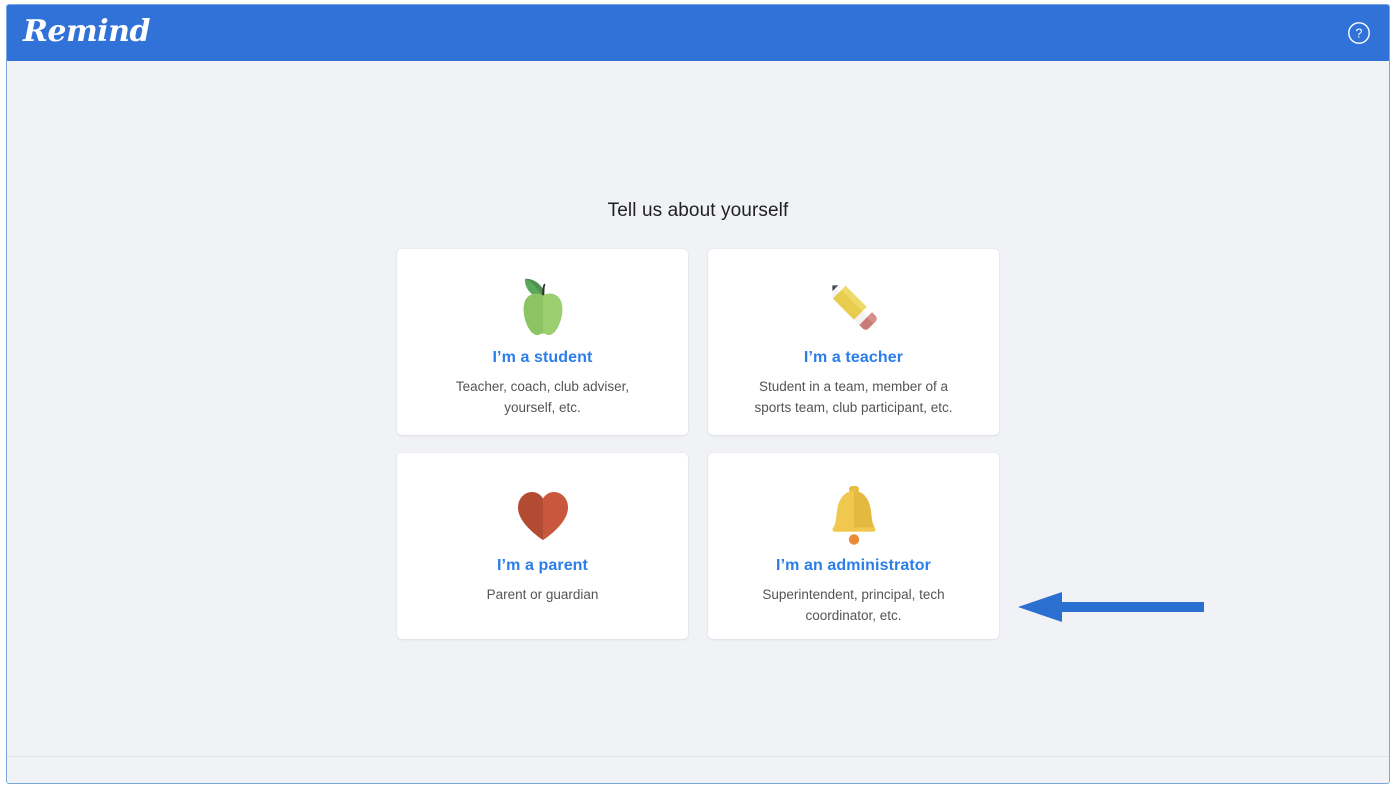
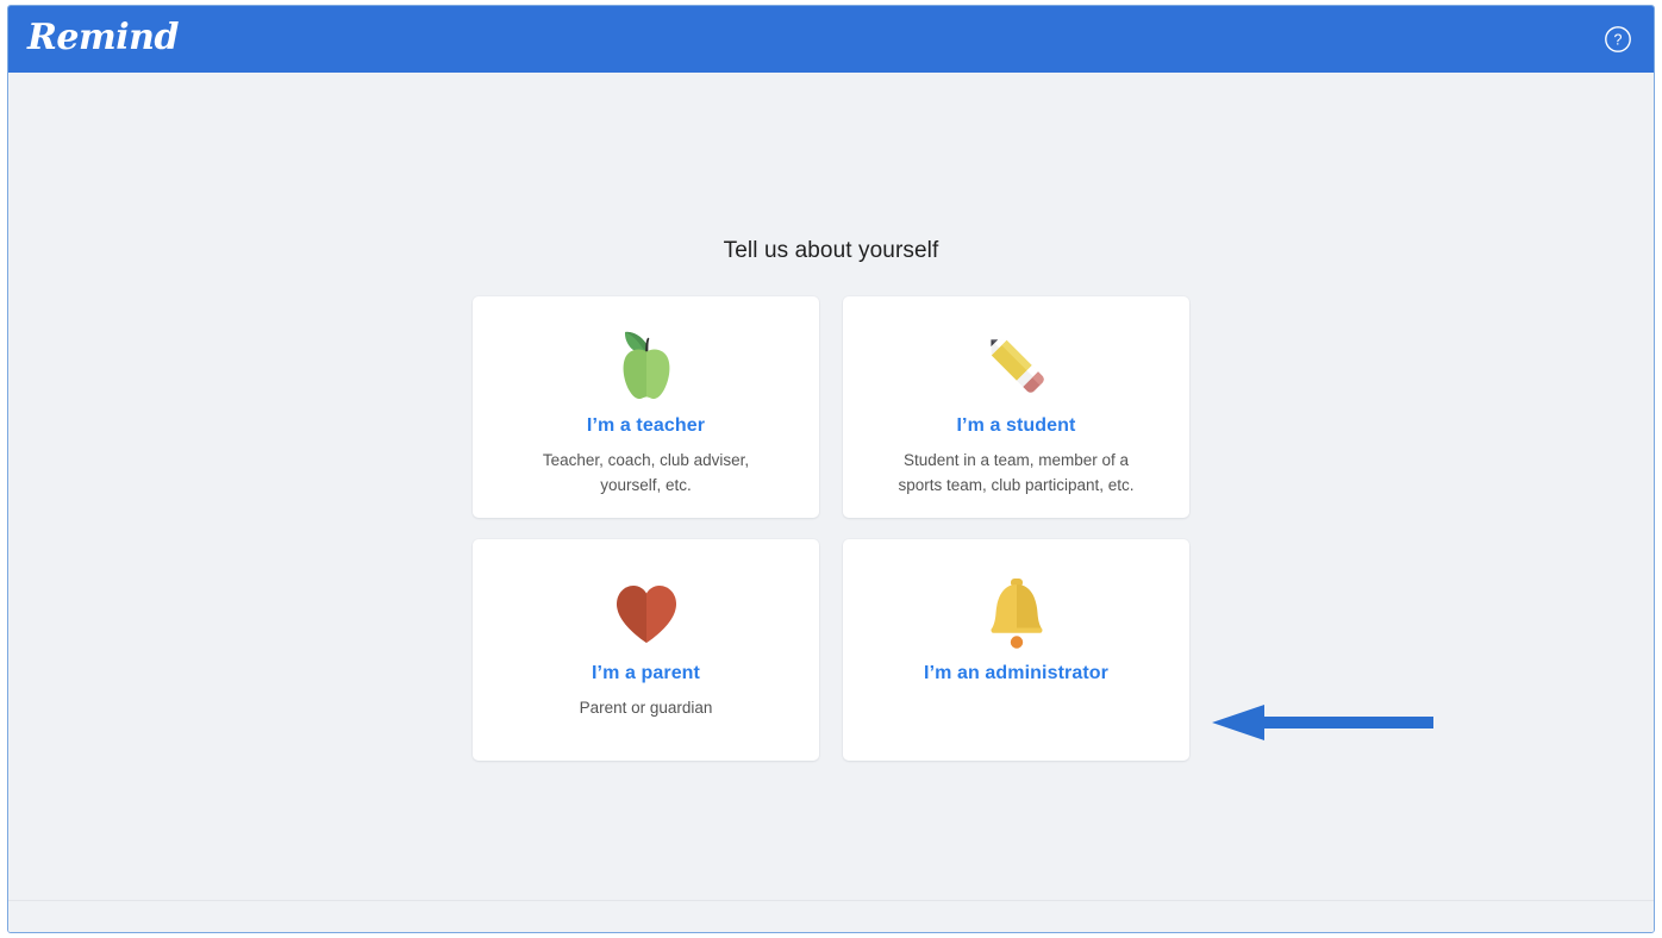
  Remind
  ?
  Tell us about yourself
- I’m a student
+ I’m a teacher
  Teacher, coach, club adviser, yourself, etc.
- I’m a teacher
+ I’m a student
  Student in a team, member of a sports team, club participant, etc.
  I’m a parent
  Parent or guardian
  I’m an administrator
- Superintendent, principal, tech coordinator, etc.
